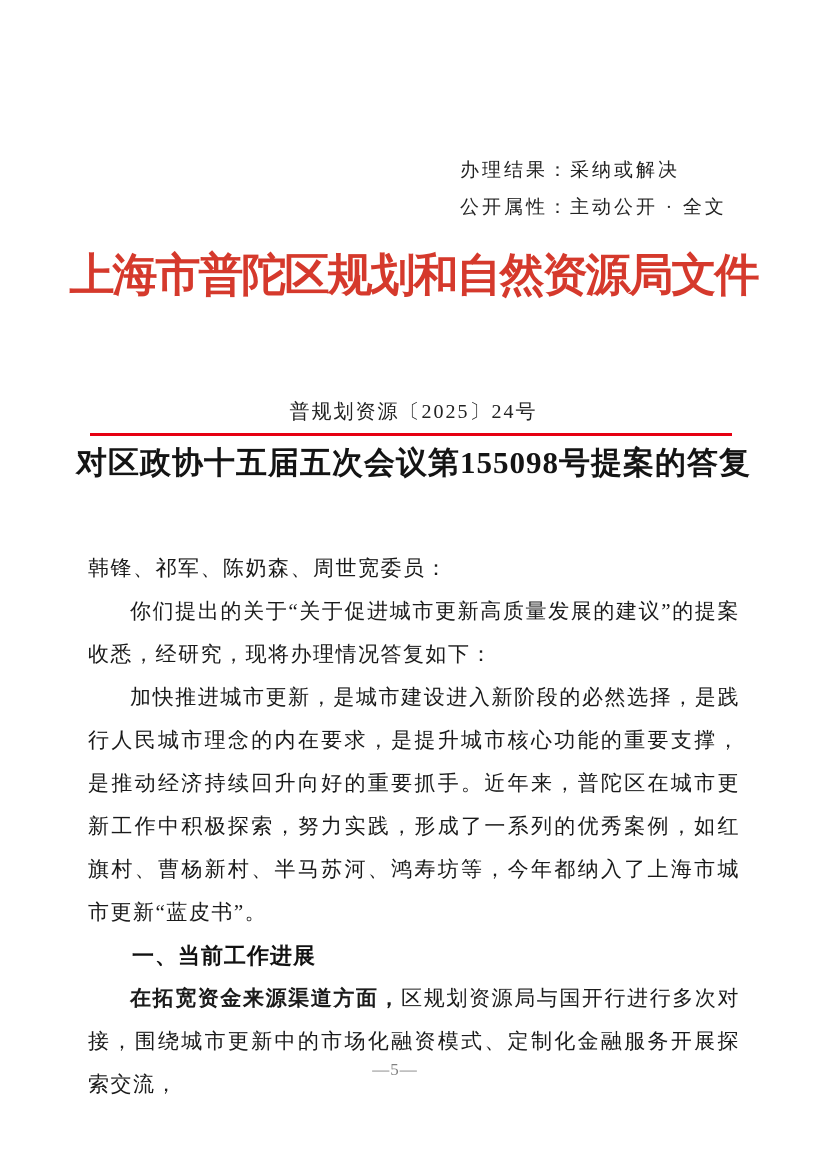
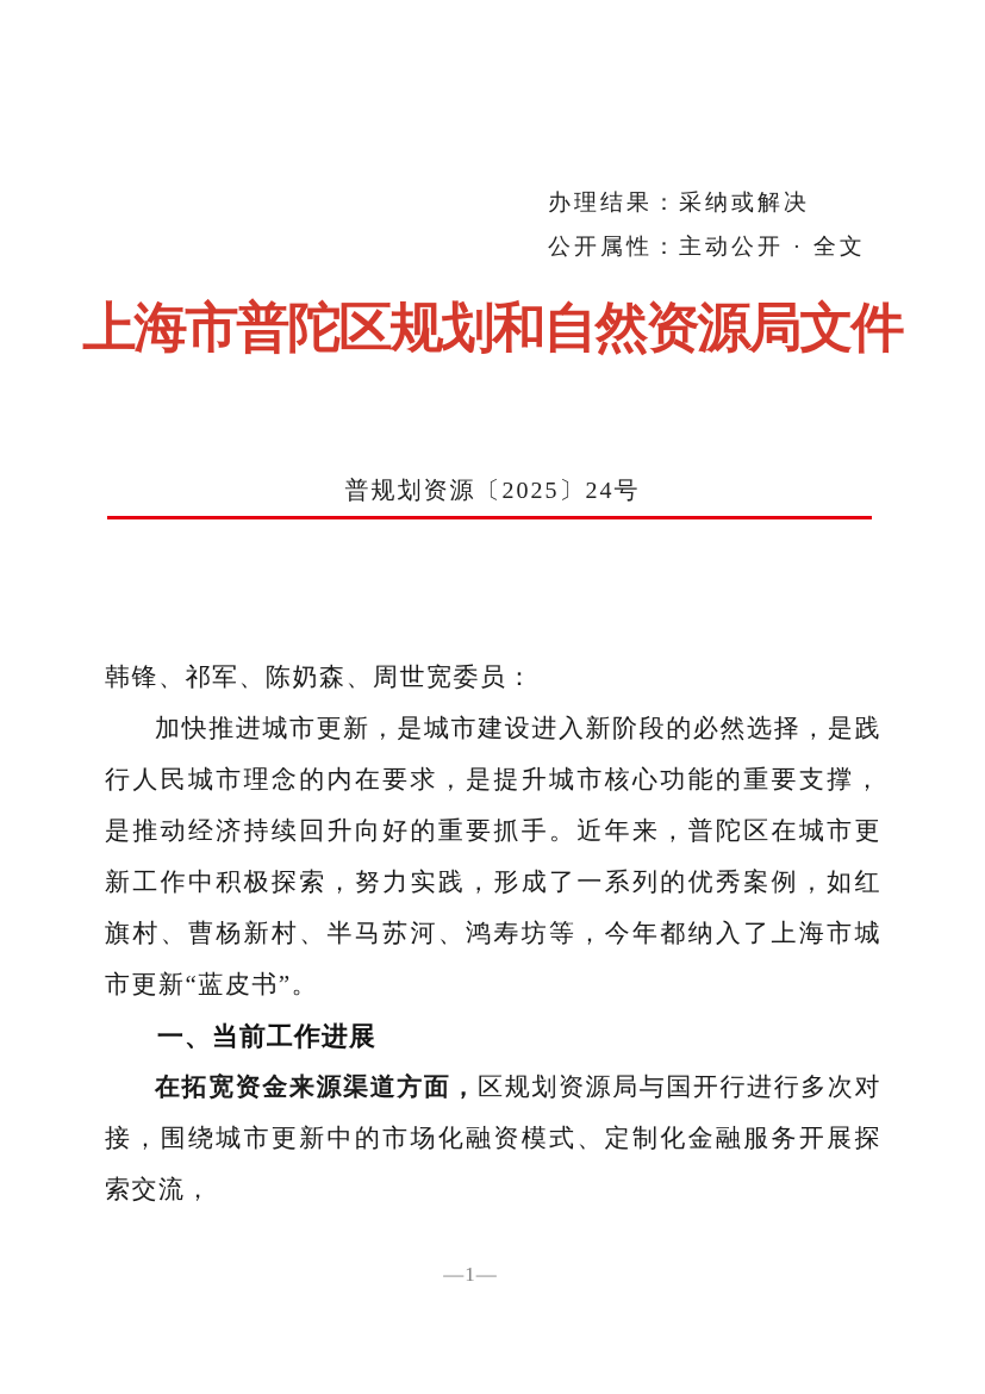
  办理结果：采纳或解决
  公开属性：主动公开 · 全文
  上海市普陀区规划和自然资源局文件
  普规划资源〔2025〕24号
- 对区政协十五届五次会议第155098号提案的答复
  韩锋、祁军、陈奶森、周世宽委员：
- 你们提出的关于“关于促进城市更新高质量发展的建议”的提案收悉，经研究，现将办理情况答复如下：
  加快推进城市更新，是城市建设进入新阶段的必然选择，是践行人民城市理念的内在要求，是提升城市核心功能的重要支撑，是推动经济持续回升向好的重要抓手。近年来，普陀区在城市更新工作中积极探索，努力实践，形成了一系列的优秀案例，如红旗村、曹杨新村、半马苏河、鸿寿坊等，今年都纳入了上海市城市更新“蓝皮书”。
  一、当前工作进展
  在拓宽资金来源渠道方面，区规划资源局与国开行进行多次对接，围绕城市更新中的市场化融资模式、定制化金融服务开展探索交流，
- —5—
+ —1—
